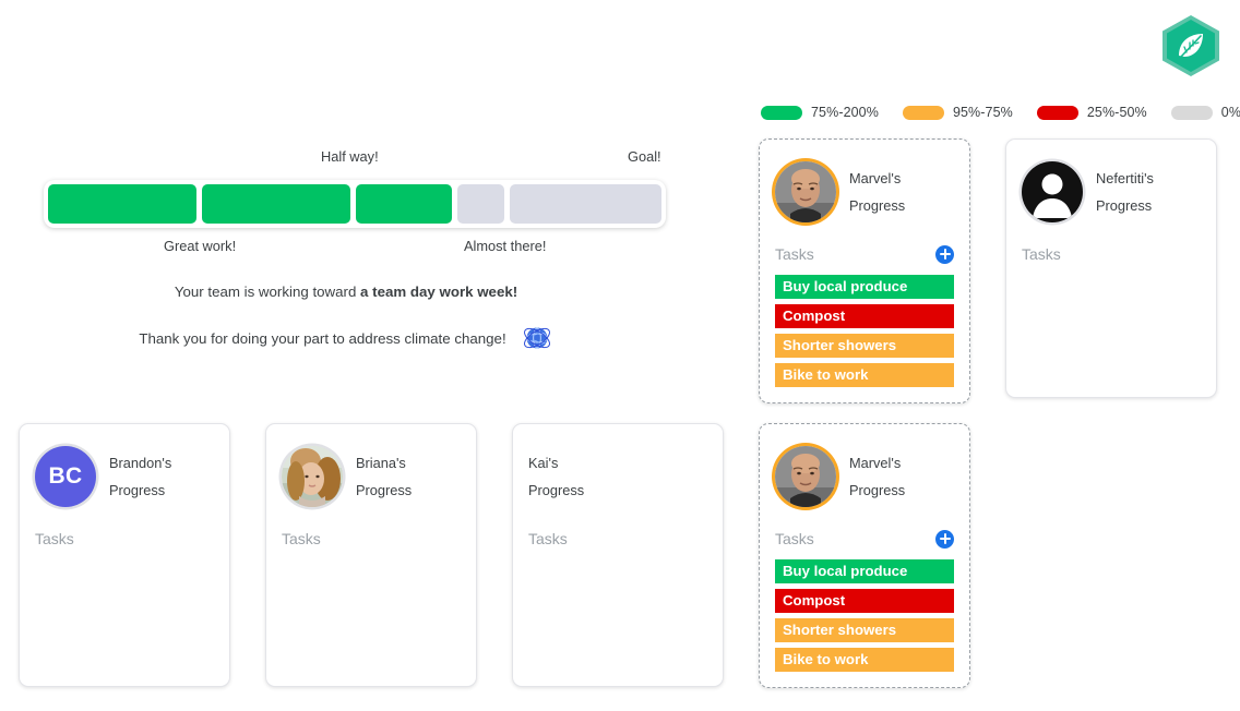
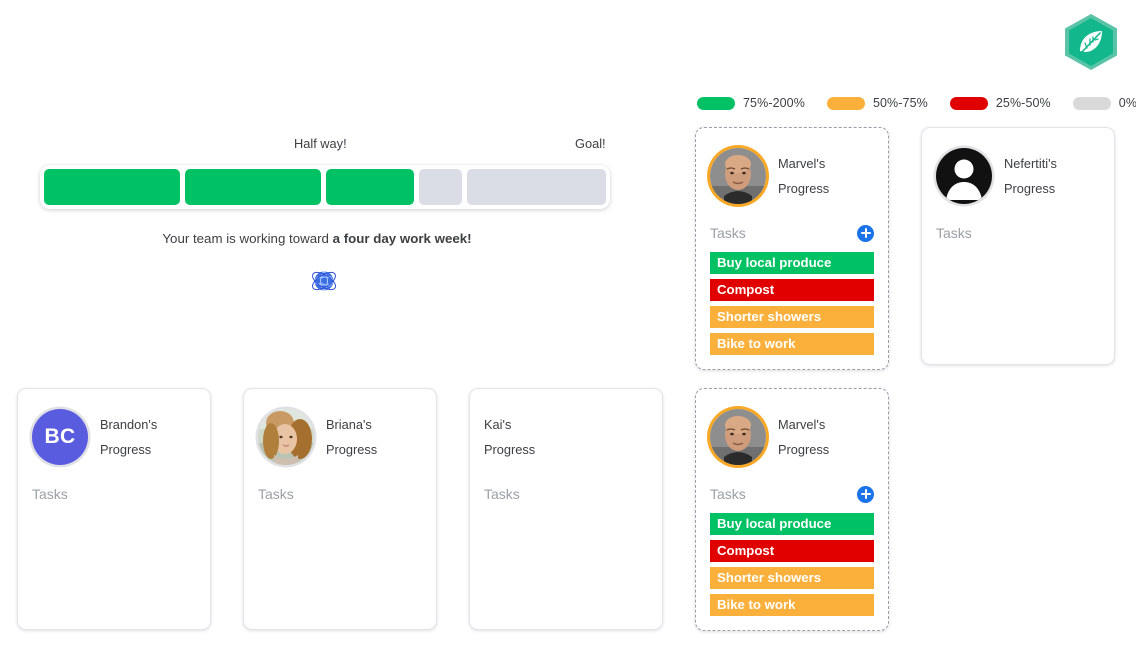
  75%-200%
- 95%-75%
+ 50%-75%
  25%-50%
  Half way!
  Goal!
- Great work!
- Almost there!
- Your team is working toward a team day work week!
+ Your team is working toward a four day work week!
- Thank you for doing your part to address climate change!
  Marvel's
  Progress
  Tasks
  Buy local produce
  Compost
  Shorter showers
  Bike to work
  Nefertiti's
  Progress
  Tasks
  BC
  Brandon's
  Progress
  Tasks
  Briana's
  Progress
  Tasks
  Kai's
  Progress
  Tasks
  Marvel's
  Progress
  Tasks
  Buy local produce
  Compost
  Shorter showers
  Bike to work
